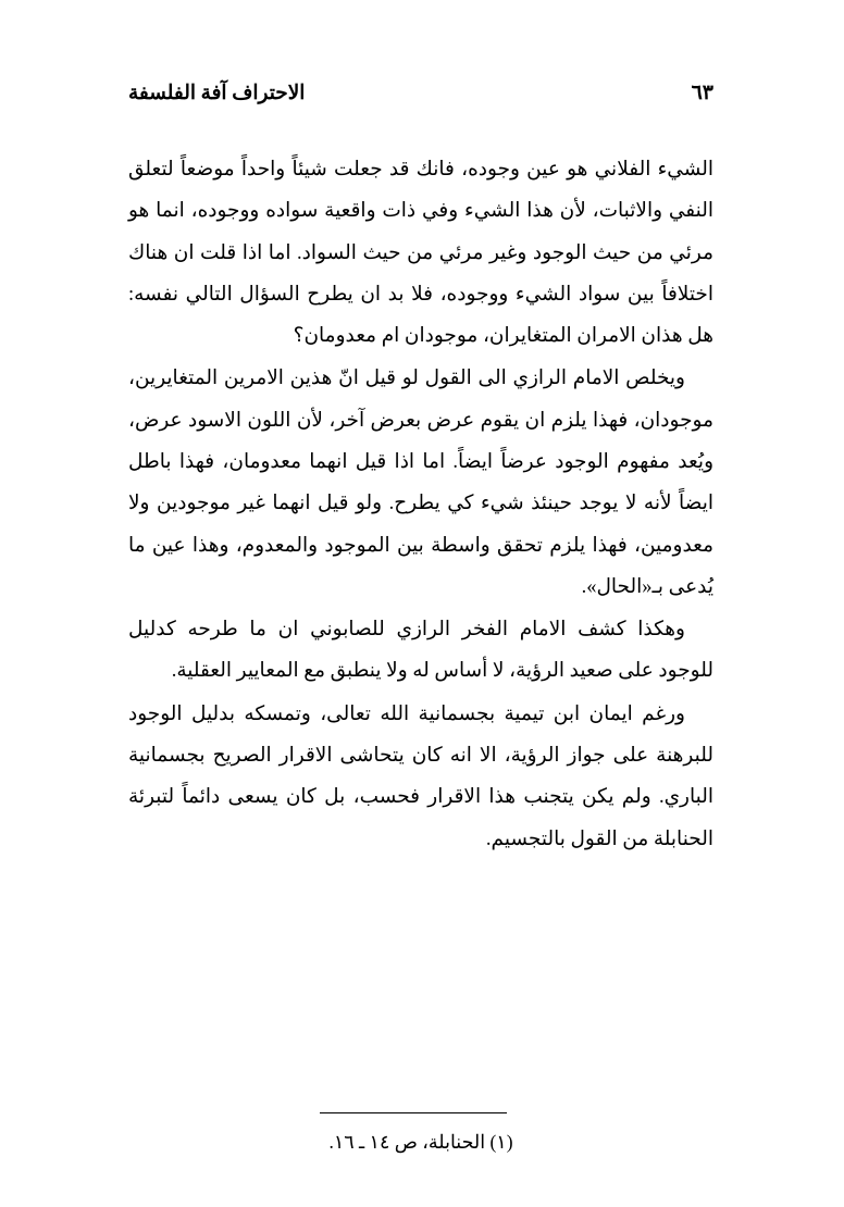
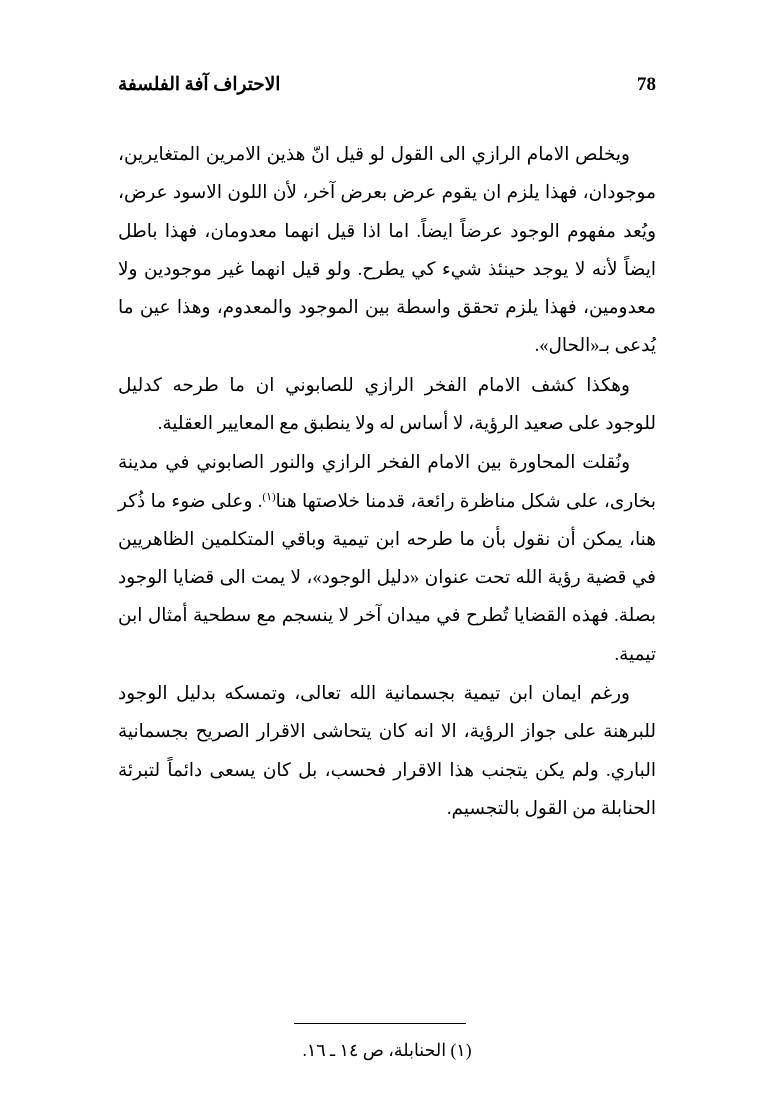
  الاحتراف آفة الفلسفة
- ٦٣
+ 78
- الشيء الفلاني هو عين وجوده، فانك قد جعلت شيئاً واحداً موضعاً لتعلق النفي والاثبات، لأن هذا الشيء وفي ذات واقعية سواده ووجوده، انما هو مرئي من حيث الوجود وغير مرئي من حيث السواد. اما اذا قلت ان هناك اختلافاً بين سواد الشيء ووجوده، فلا بد ان يطرح السؤال التالي نفسه: هل هذان الامران المتغايران، موجودان ام معدومان؟
  ويخلص الامام الرازي الى القول لو قيل انّ هذين الامرين المتغايرين، موجودان، فهذا يلزم ان يقوم عرض بعرض آخر، لأن اللون الاسود عرض، ويُعد مفهوم الوجود عرضاً ايضاً. اما اذا قيل انهما معدومان، فهذا باطل ايضاً لأنه لا يوجد حينئذ شيء كي يطرح. ولو قيل انهما غير موجودين ولا معدومين، فهذا يلزم تحقق واسطة بين الموجود والمعدوم، وهذا عين ما يُدعى بـ«الحال».
  وهكذا كشف الامام الفخر الرازي للصابوني ان ما طرحه كدليل للوجود على صعيد الرؤية، لا أساس له ولا ينطبق مع المعايير العقلية.
+ ونُقلت المحاورة بين الامام الفخر الرازي والنور الصابوني في مدينة بخارى، على شكل مناظرة رائعة، قدمنا خلاصتها هنا(١). وعلى ضوء ما ذُكر هنا، يمكن أن نقول بأن ما طرحه ابن تيمية وباقي المتكلمين الظاهريين في قضية رؤية الله تحت عنوان «دليل الوجود»، لا يمت الى قضايا الوجود بصلة. فهذه القضايا تُطرح في ميدان آخر لا ينسجم مع سطحية أمثال ابن تيمية.
  ورغم ايمان ابن تيمية بجسمانية الله تعالى، وتمسكه بدليل الوجود للبرهنة على جواز الرؤية، الا انه كان يتحاشى الاقرار الصريح بجسمانية الباري. ولم يكن يتجنب هذا الاقرار فحسب، بل كان يسعى دائماً لتبرئة الحنابلة من القول بالتجسيم.
  (١) الحنابلة، ص ١٤ ـ ١٦.
